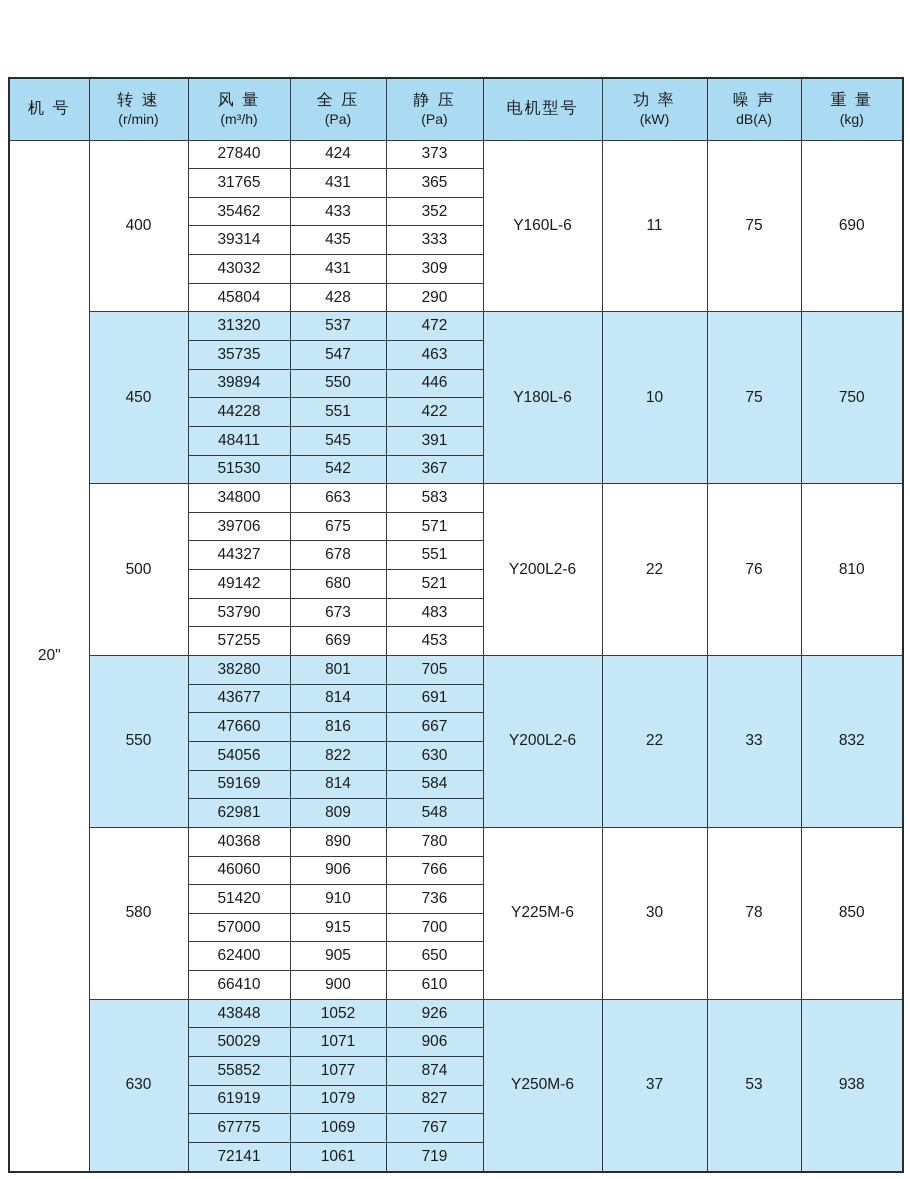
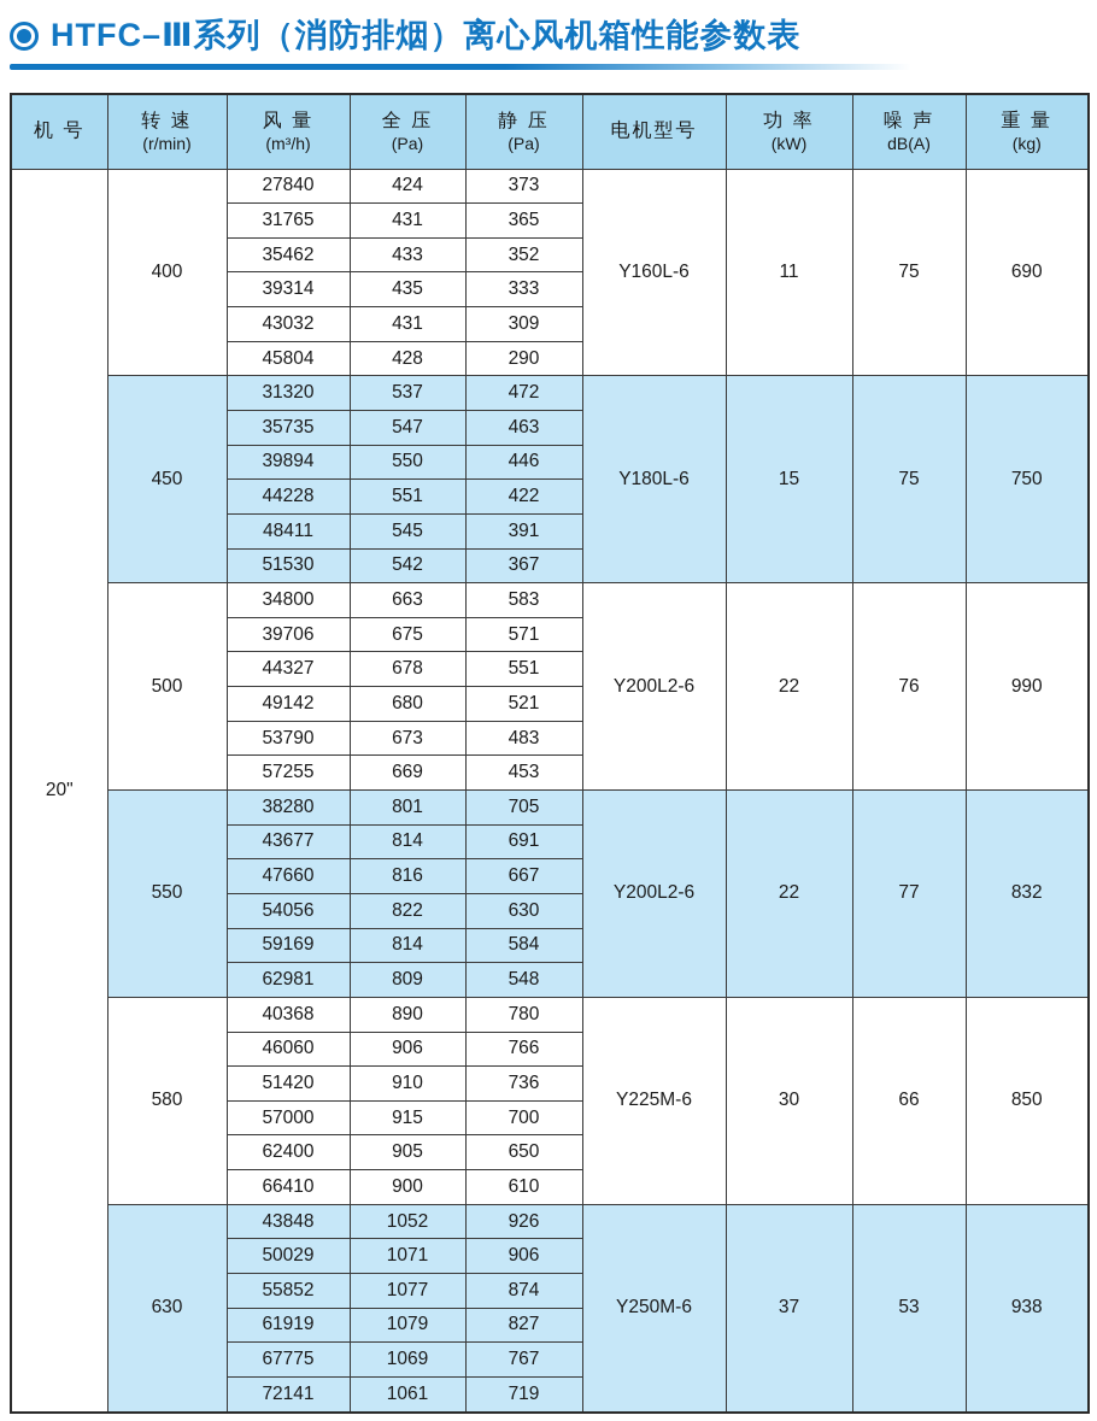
+ HTFC–Ⅲ系列（消防排烟）离心风机箱性能参数表
  机 号	转 速(r/min)	风 量(m³/h)	全 压(Pa)	静 压(Pa)	电机型号	功 率(kW)	噪 声dB(A)	重 量(kg)
  20"	400	27840	424	373	Y160L-6	11	75	690
  31765	431	365
  35462	433	352
  39314	435	333
  43032	431	309
  45804	428	290
- 450	31320	537	472	Y180L-6	10	75	750
+ 450	31320	537	472	Y180L-6	15	75	750
  35735	547	463
  39894	550	446
  44228	551	422
  48411	545	391
  51530	542	367
- 500	34800	663	583	Y200L2-6	22	76	810
+ 500	34800	663	583	Y200L2-6	22	76	990
  39706	675	571
  44327	678	551
  49142	680	521
  53790	673	483
  57255	669	453
- 550	38280	801	705	Y200L2-6	22	33	832
+ 550	38280	801	705	Y200L2-6	22	77	832
  43677	814	691
  47660	816	667
  54056	822	630
  59169	814	584
  62981	809	548
- 580	40368	890	780	Y225M-6	30	78	850
+ 580	40368	890	780	Y225M-6	30	66	850
  46060	906	766
  51420	910	736
  57000	915	700
  62400	905	650
  66410	900	610
  630	43848	1052	926	Y250M-6	37	53	938
  50029	1071	906
  55852	1077	874
  61919	1079	827
  67775	1069	767
  72141	1061	719
